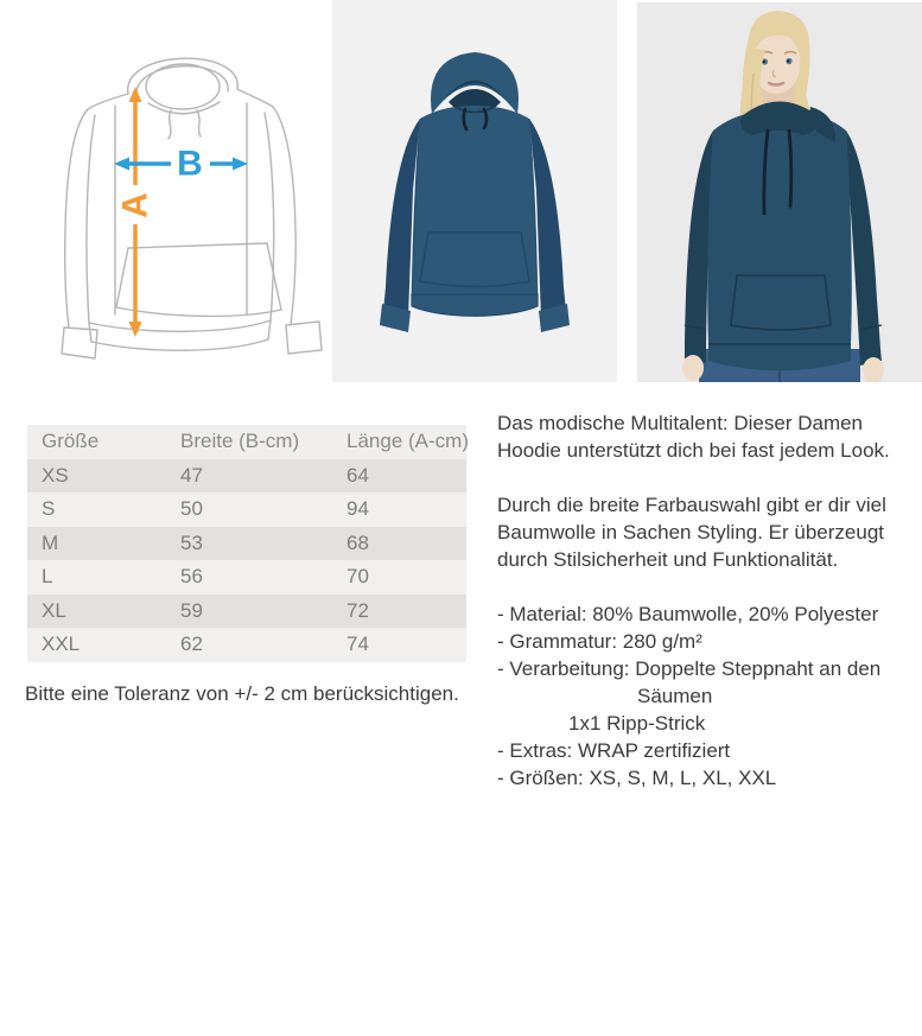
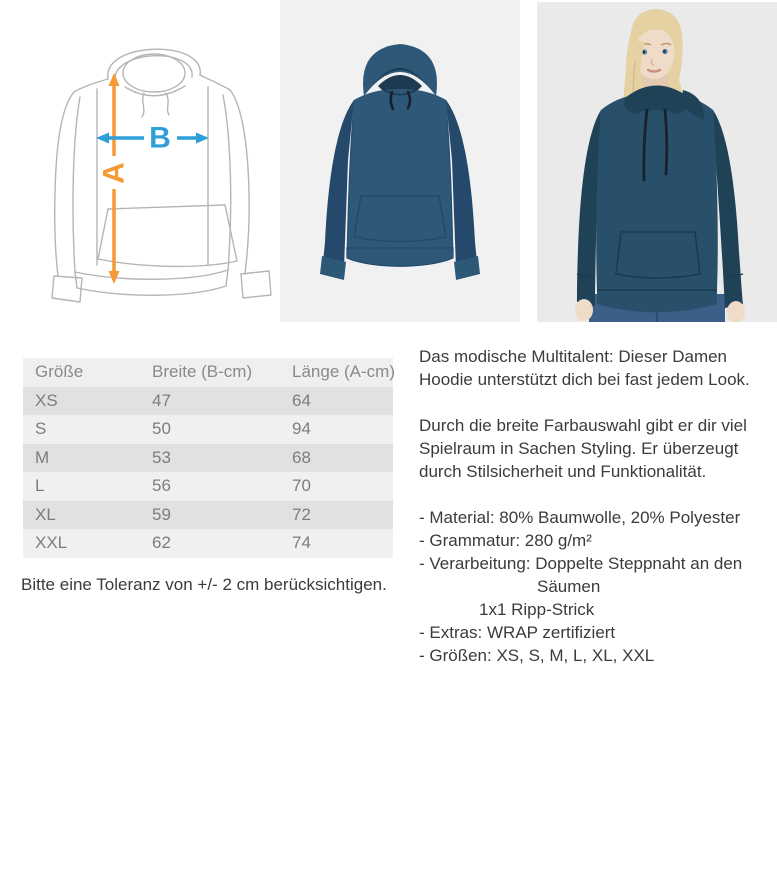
  B
  Größe	Breite (B-cm)	Länge (A-cm)
  XS	47	64
  S	50	94
  M	53	68
  L	56	70
  XL	59	72
  XXL	62	74
  Bitte eine Toleranz von +/- 2 cm berücksichtigen.
  Das modische Multitalent: Dieser Damen
  Hoodie unterstützt dich bei fast jedem Look.
  Durch die breite Farbauswahl gibt er dir viel
- Baumwolle in Sachen Styling. Er überzeugt
+ Spielraum in Sachen Styling. Er überzeugt
  durch Stilsicherheit und Funktionalität.
  - Material: 80% Baumwolle, 20% Polyester
  - Grammatur: 280 g/m²
  - Verarbeitung: Doppelte Steppnaht an den
  Säumen
  1x1 Ripp-Strick
  - Extras: WRAP zertifiziert
  - Größen: XS, S, M, L, XL, XXL
